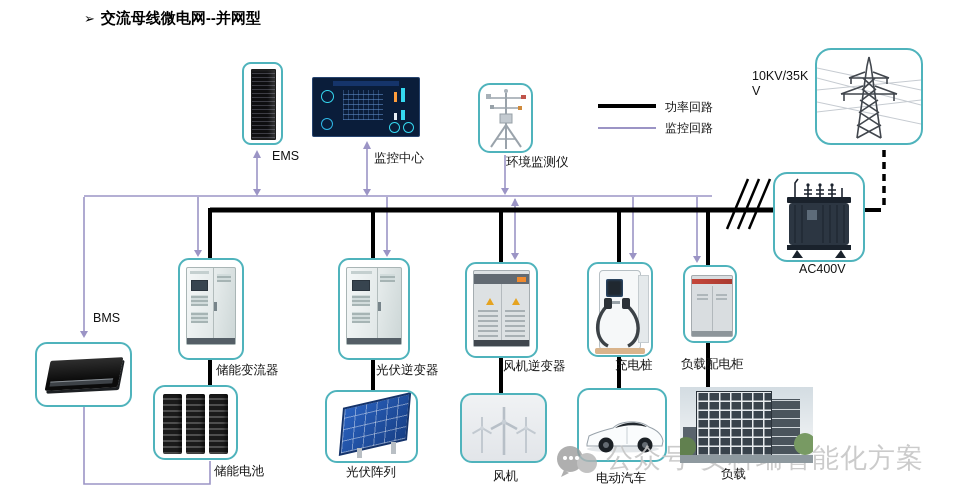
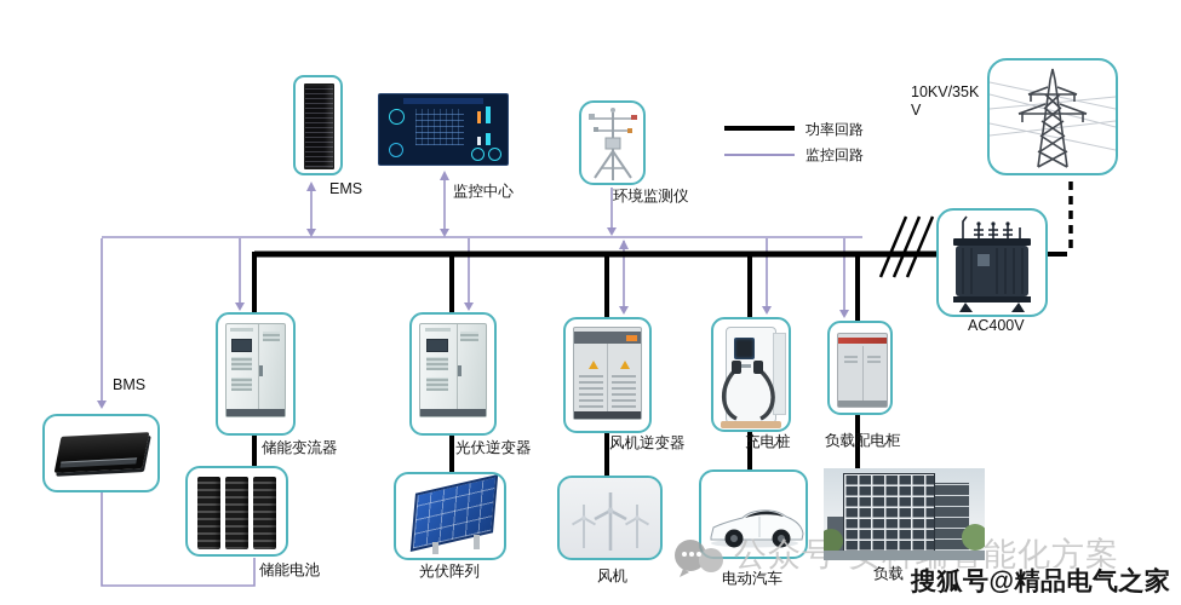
- ➢ 交流母线微电网--并网型
  功率回路
  监控回路
  EMS
  监控中心
  环境监测仪
  10KV/35KV
  AC400V
  BMS
  储能变流器
  光伏逆变器
  风机逆变器
  充电桩
  负载配电柜
  储能电池
  光伏阵列
  风机
  电动汽车
  负载
+ 搜狐号@精品电气之家
